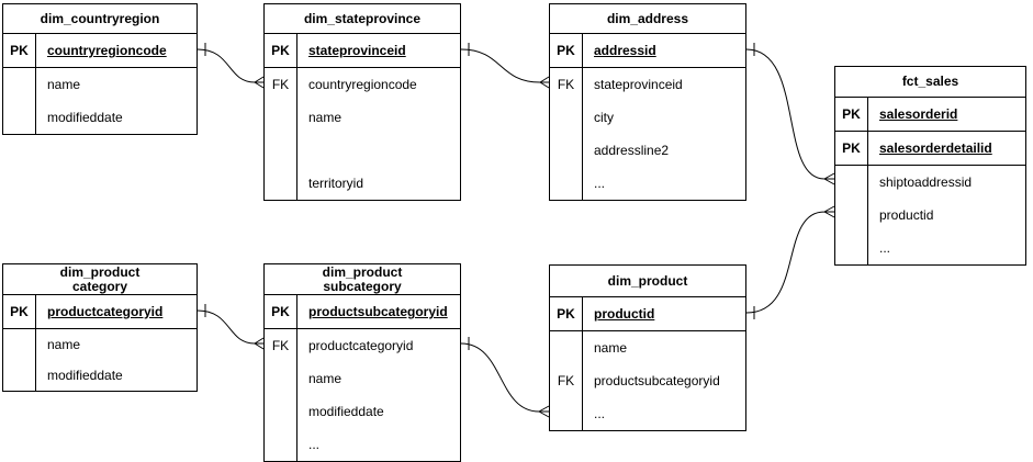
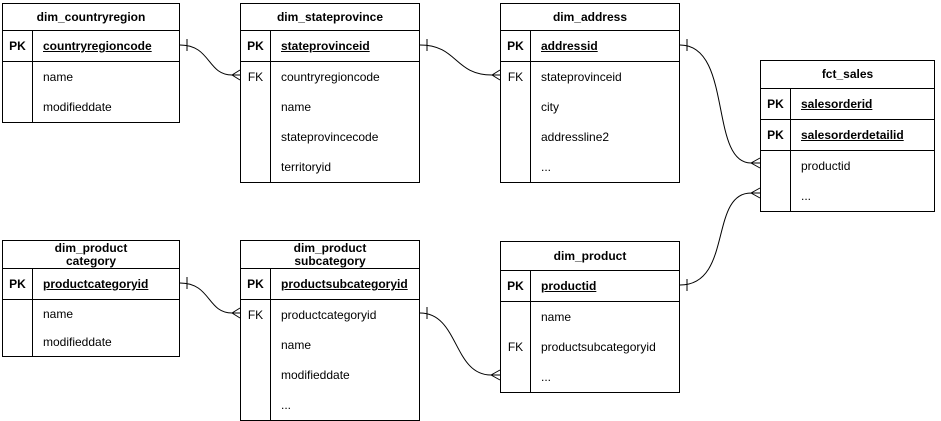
  dim_countryregion
  PK
  countryregioncode
  name
  modifieddate
  dim_stateprovince
  PK
  stateprovinceid
  FK
  countryregioncode
  name
+ stateprovincecode
  territoryid
  dim_address
  PK
  addressid
  FK
  stateprovinceid
  city
  addressline2
  ...
  fct_sales
  PK
  salesorderid
  PK
  salesorderdetailid
- shiptoaddressid
  productid
  ...
  dim_product
  category
  PK
  productcategoryid
  name
  modifieddate
  dim_product
  subcategory
  PK
  productsubcategoryid
  FK
  productcategoryid
  name
  modifieddate
  ...
  dim_product
  PK
  productid
  name
  FK
  productsubcategoryid
  ...
